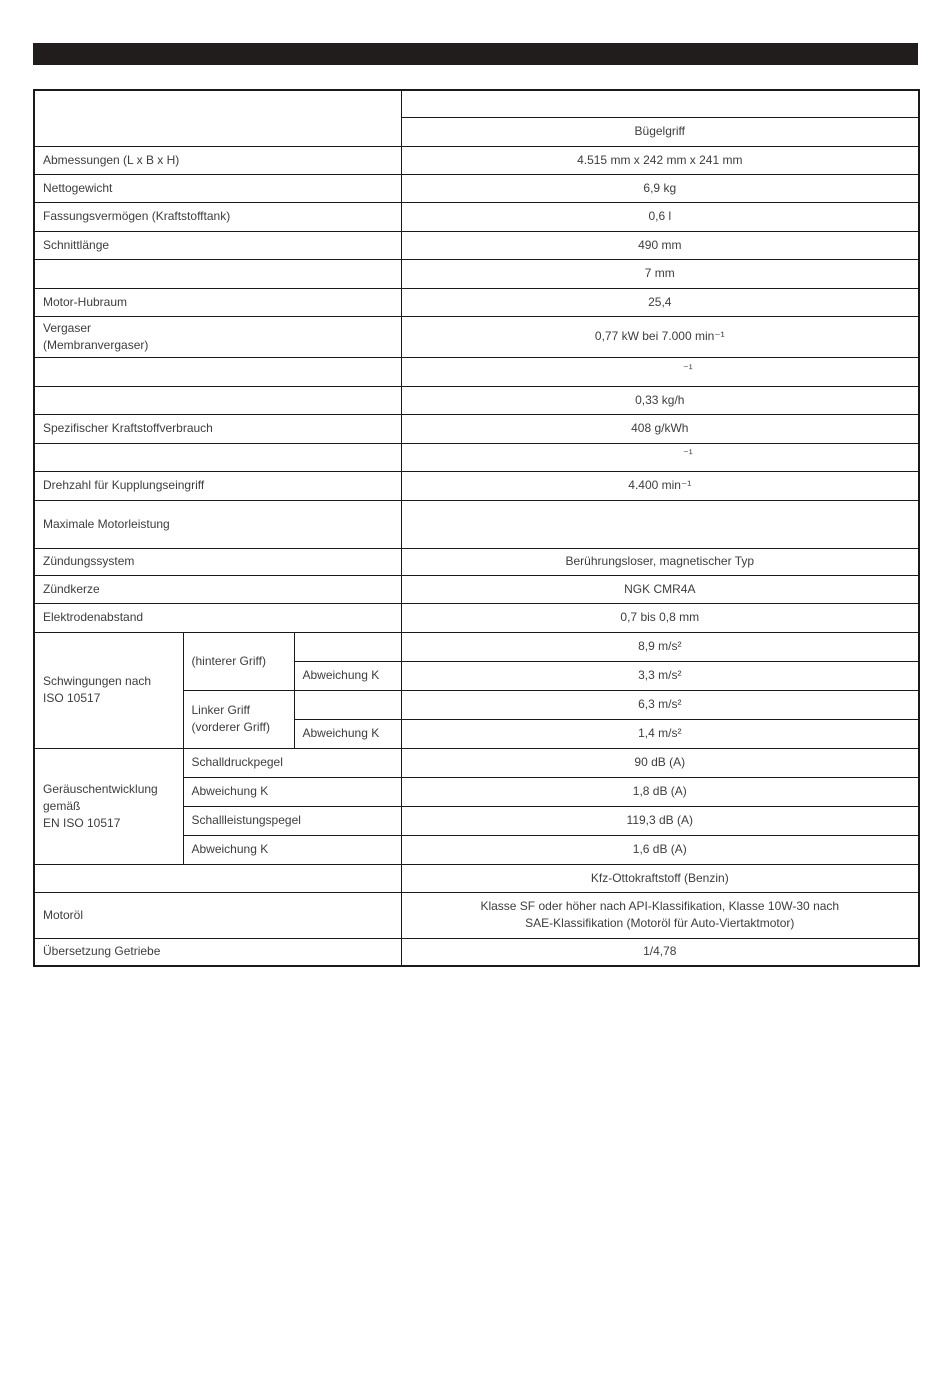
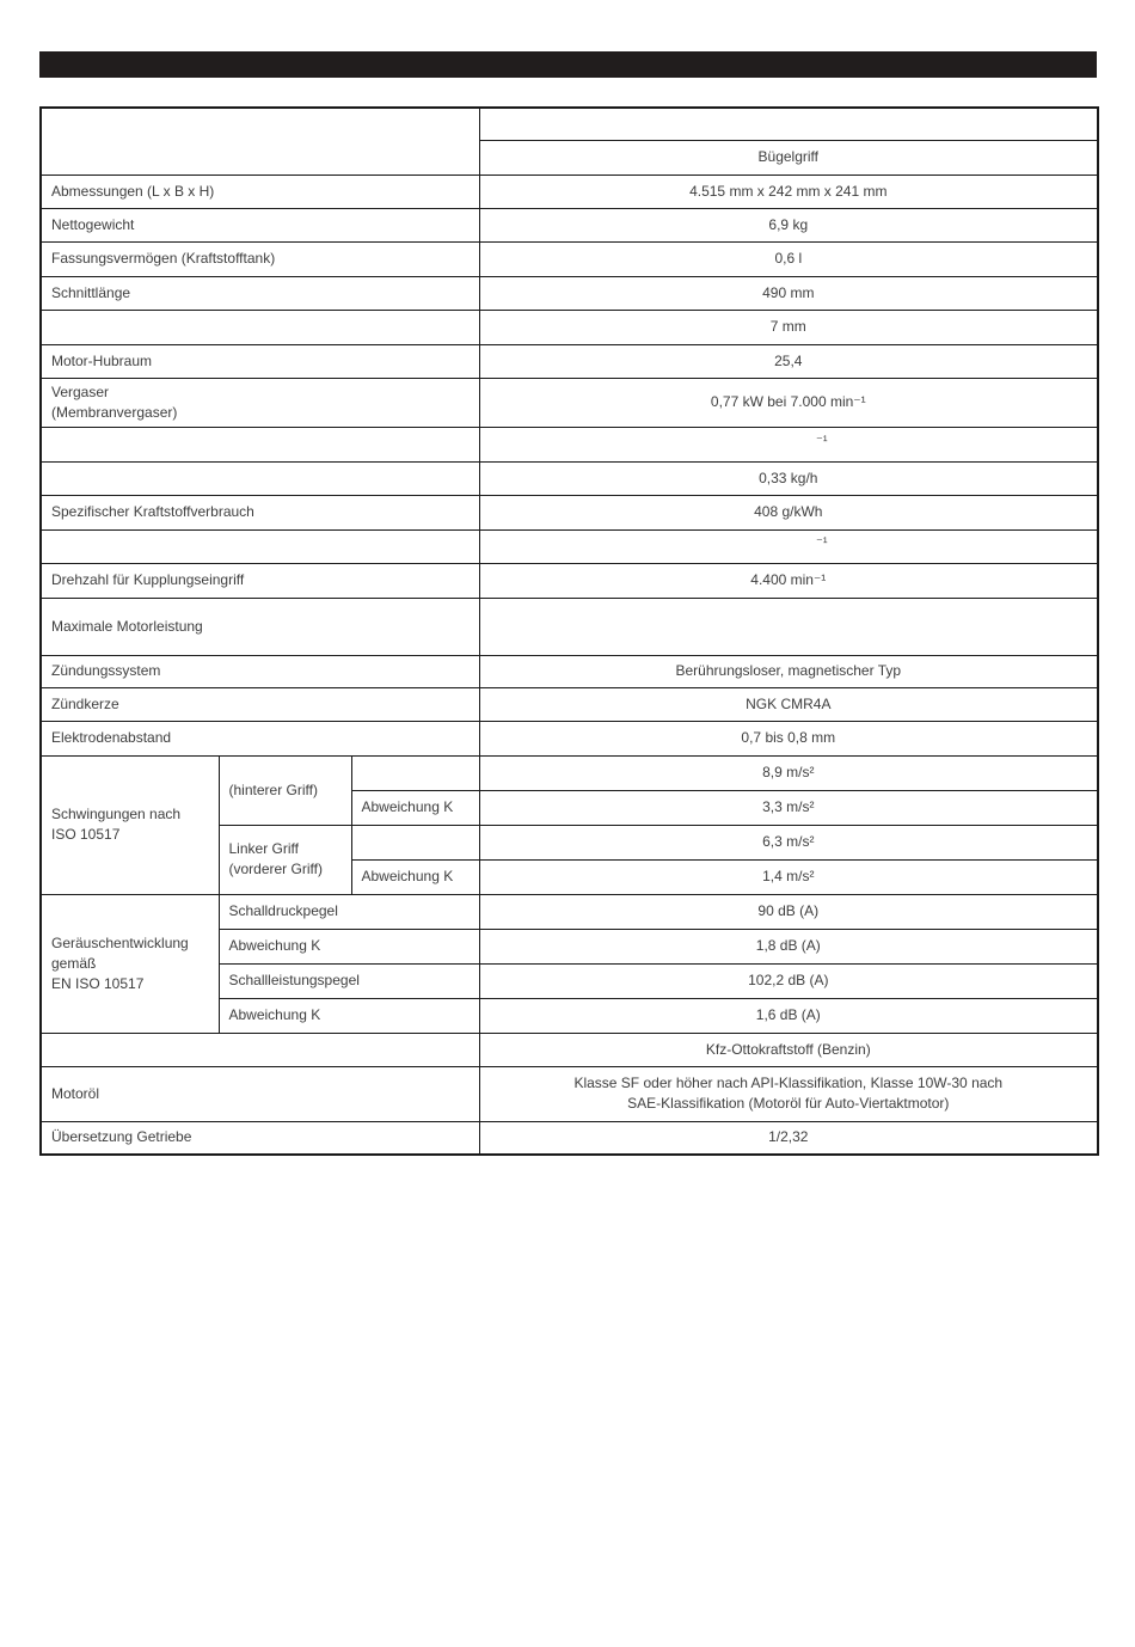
  Bügelgriff
  Abmessungen (L x B x H)	4.515 mm x 242 mm x 241 mm
  Nettogewicht	6,9 kg
  Fassungsvermögen (Kraftstofftank)	0,6 l
  Schnittlänge	490 mm
  	7 mm
  Motor-Hubraum	25,4
  Vergaser (Membranvergaser)	0,77 kW bei 7.000 min⁻¹
  	⁻¹
  	0,33 kg/h
  Spezifischer Kraftstoffverbrauch	408 g/kWh
  	⁻¹
  Drehzahl für Kupplungseingriff	4.400 min⁻¹
  Maximale Motorleistung
  Zündungssystem	Berührungsloser, magnetischer Typ
  Zündkerze	NGK CMR4A
  Elektrodenabstand	0,7 bis 0,8 mm
  Schwingungen nach ISO 10517	(hinterer Griff)		8,9 m/s²
  Abweichung K	3,3 m/s²
  Linker Griff (vorderer Griff)		6,3 m/s²
  Abweichung K	1,4 m/s²
  Geräuschentwicklung gemäß EN ISO 10517	Schalldruckpegel	90 dB (A)
  Abweichung K	1,8 dB (A)
- Schallleistungspegel	119,3 dB (A)
+ Schallleistungspegel	102,2 dB (A)
  Abweichung K	1,6 dB (A)
  	Kfz-Ottokraftstoff (Benzin)
  Motoröl	Klasse SF oder höher nach API-Klassifikation, Klasse 10W-30 nach SAE-Klassifikation (Motoröl für Auto-Viertaktmotor)
- Übersetzung Getriebe	1/4,78
+ Übersetzung Getriebe	1/2,32
